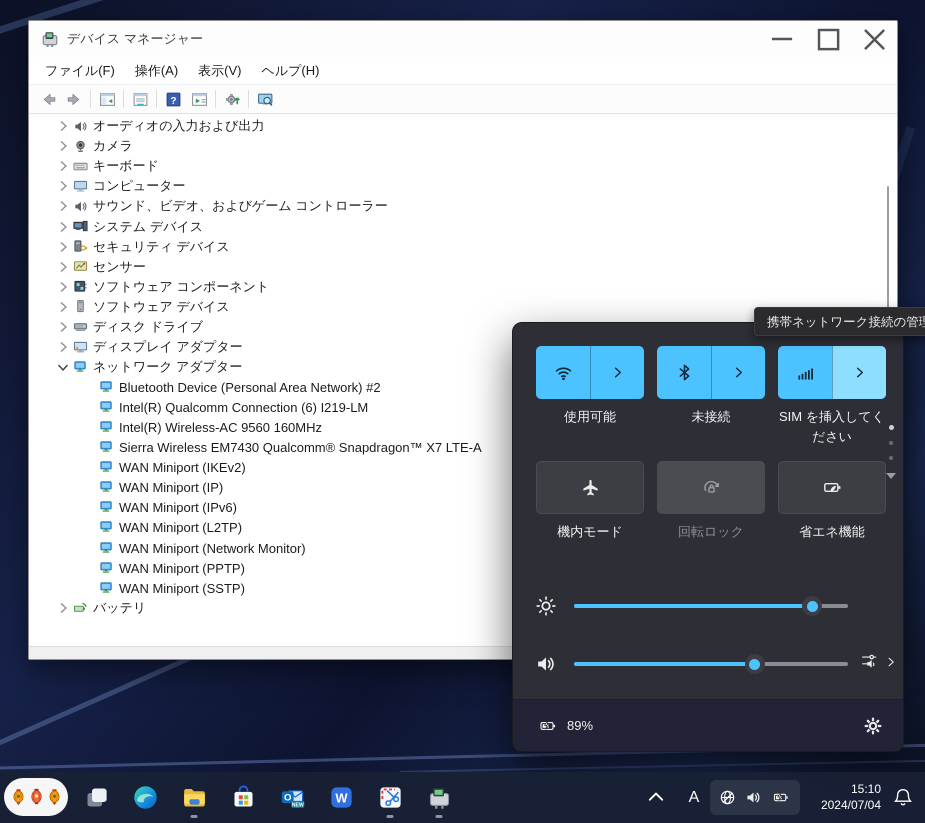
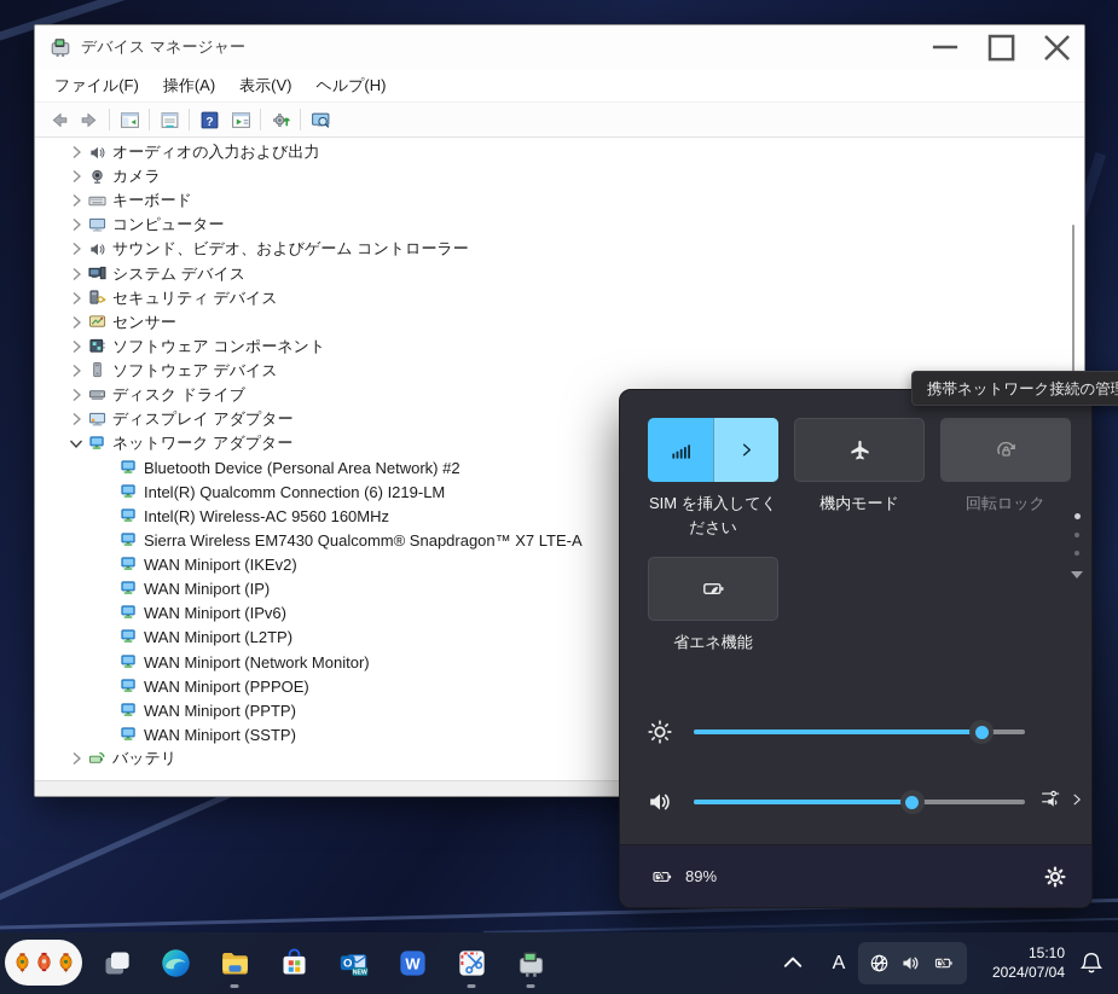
  デバイス マネージャー
  ファイル(F)
  操作(A)
  表示(V)
  ヘルプ(H)
  ?
  オーディオの入力および出力
  カメラ
  キーボード
  コンピューター
  サウンド、ビデオ、およびゲーム コントローラー
  システム デバイス
  セキュリティ デバイス
  センサー
  ソフトウェア コンポーネント
  ソフトウェア デバイス
  ディスク ドライブ
  ディスプレイ アダプター
  ネットワーク アダプター
  Bluetooth Device (Personal Area Network) #2
  Intel(R) Qualcomm Connection (6) I219-LM
  Intel(R) Wireless-AC 9560 160MHz
  Sierra Wireless EM7430 Qualcomm® Snapdragon™ X7 LTE-A
  WAN Miniport (IKEv2)
  WAN Miniport (IP)
  WAN Miniport (IPv6)
  WAN Miniport (L2TP)
  WAN Miniport (Network Monitor)
+ WAN Miniport (PPPOE)
  WAN Miniport (PPTP)
  WAN Miniport (SSTP)
  バッテリ
- 使用可能
- 未接続
  SIM を挿入してください
  機内モード
  回転ロック
  省エネ機能
  89%
  携帯ネットワーク接続の管
  O
  W
  A
  15:10
  2024/07/04
